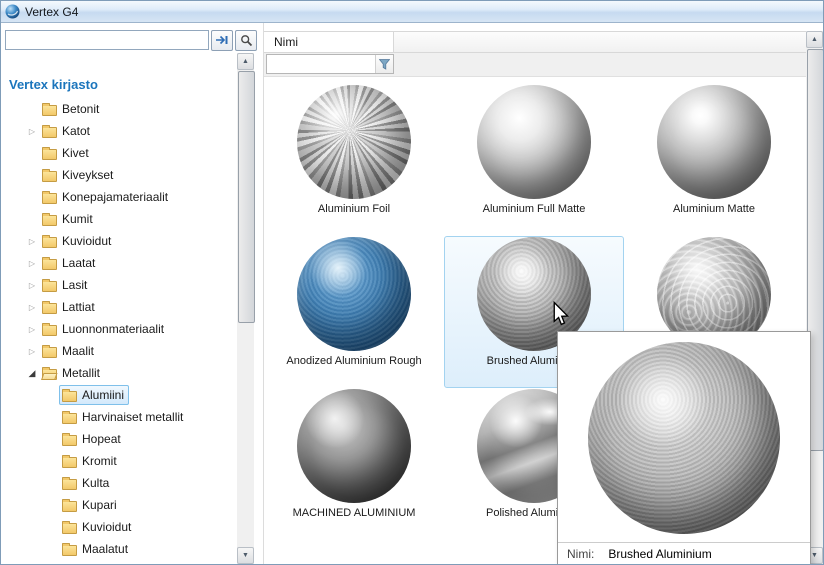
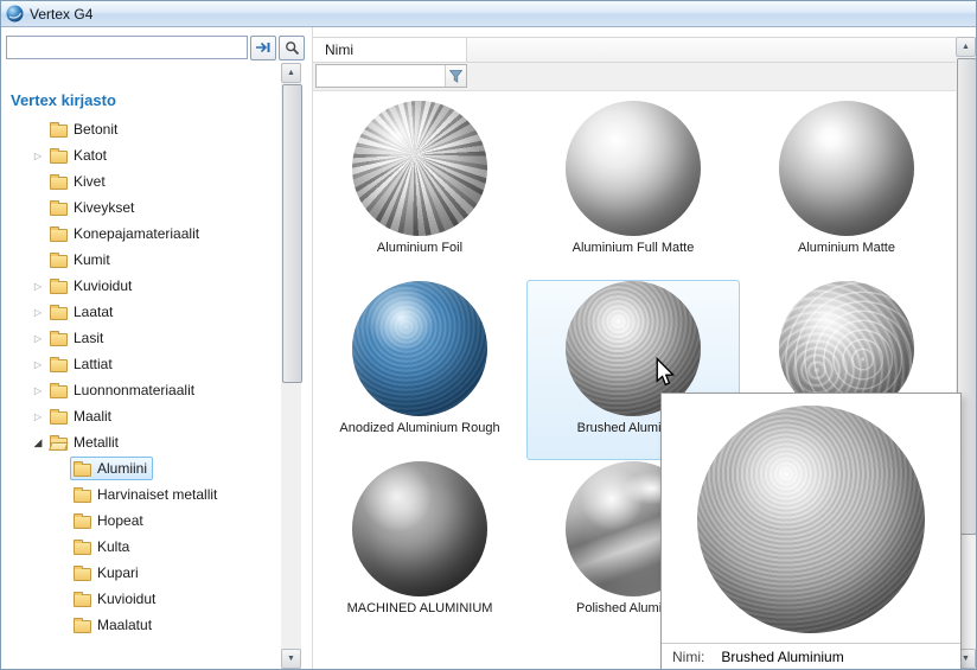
  Vertex G4
  Vertex kirjasto
  Betonit
  ▷
  Katot
  Kivet
  Kiveykset
  Konepajamateriaalit
  Kumit
  ▷
  Kuvioidut
  ▷
  Laatat
  ▷
  Lasit
  ▷
  Lattiat
  ▷
  Luonnonmateriaalit
  ▷
  Maalit
  ◢
  Metallit
  Alumiini
  Harvinaiset metallit
  Hopeat
- Kromit
  Kulta
  Kupari
  Kuvioidut
  Maalatut
  Nimi
  Aluminium Foil
  Aluminium Full Matte
  Aluminium Matte
  Anodized Aluminium Rough
  MACHINED ALUMINIUM
  Polished Alum
  Nimi:
  Brushed Aluminium
